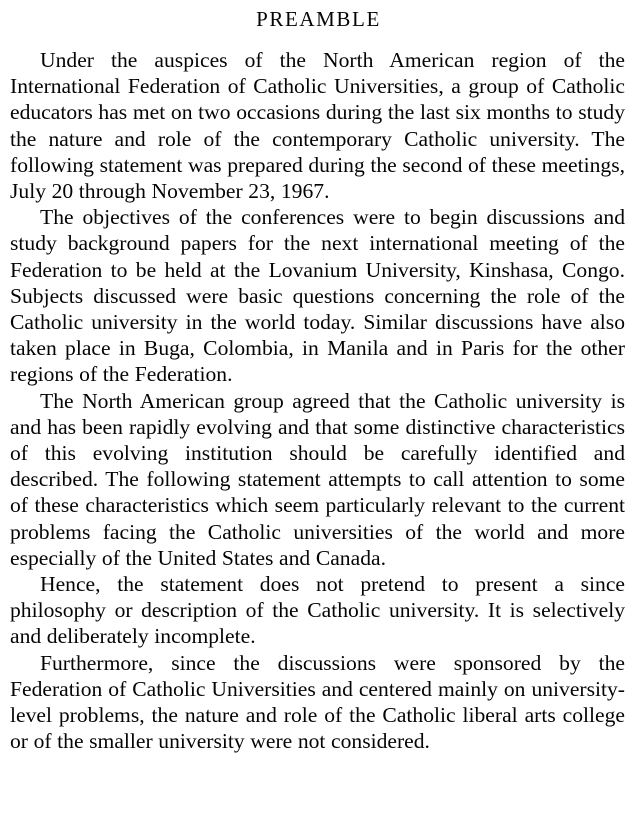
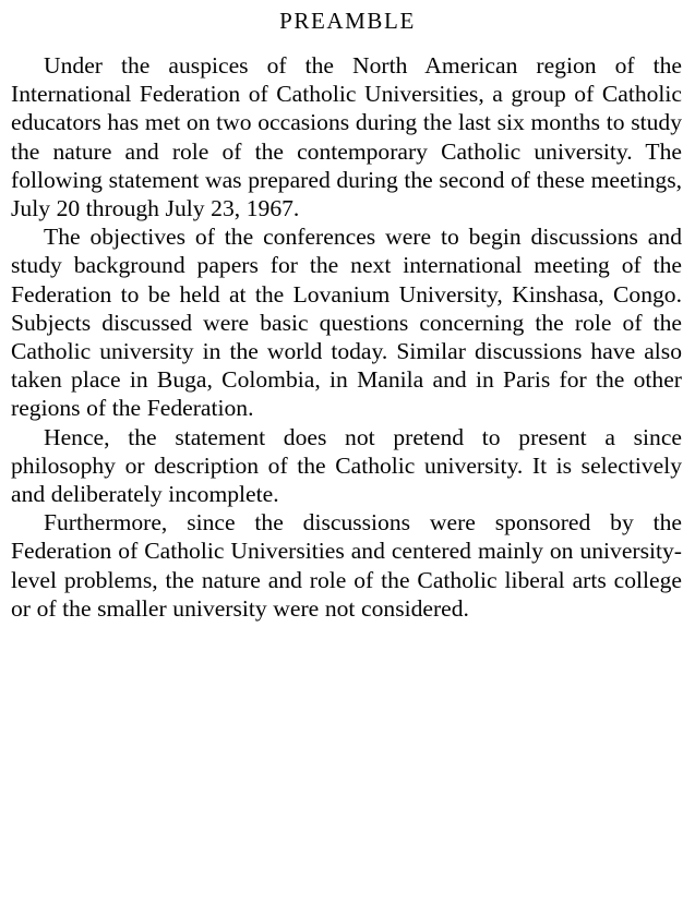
  PREAMBLE
- Under the auspices of the North American region of the International Federation of Catholic Universities, a group of Catholic educators has met on two occasions during the last six months to study the nature and role of the contemporary Catholic university. The following statement was prepared during the second of these meetings, July 20 through November 23, 1967.
+ Under the auspices of the North American region of the International Federation of Catholic Universities, a group of Catholic educators has met on two occasions during the last six months to study the nature and role of the contemporary Catholic university. The following statement was prepared during the second of these meetings, July 20 through July 23, 1967.
  The objectives of the conferences were to begin discussions and study background papers for the next international meeting of the Federation to be held at the Lovanium University, Kinshasa, Congo. Subjects discussed were basic questions concerning the role of the Catholic university in the world today. Similar discussions have also taken place in Buga, Colombia, in Manila and in Paris for the other regions of the Federation.
- The North American group agreed that the Catholic university is and has been rapidly evolving and that some distinctive characteristics of this evolving institution should be carefully identified and described. The following statement attempts to call attention to some of these characteristics which seem particularly relevant to the current problems facing the Catholic universities of the world and more especially of the United States and Canada.
  Hence, the statement does not pretend to present a since philosophy or description of the Catholic university. It is selectively and deliberately incomplete.
  Furthermore, since the discussions were sponsored by the Federation of Catholic Universities and centered mainly on university-level problems, the nature and role of the Catholic liberal arts college or of the smaller university were not considered.
